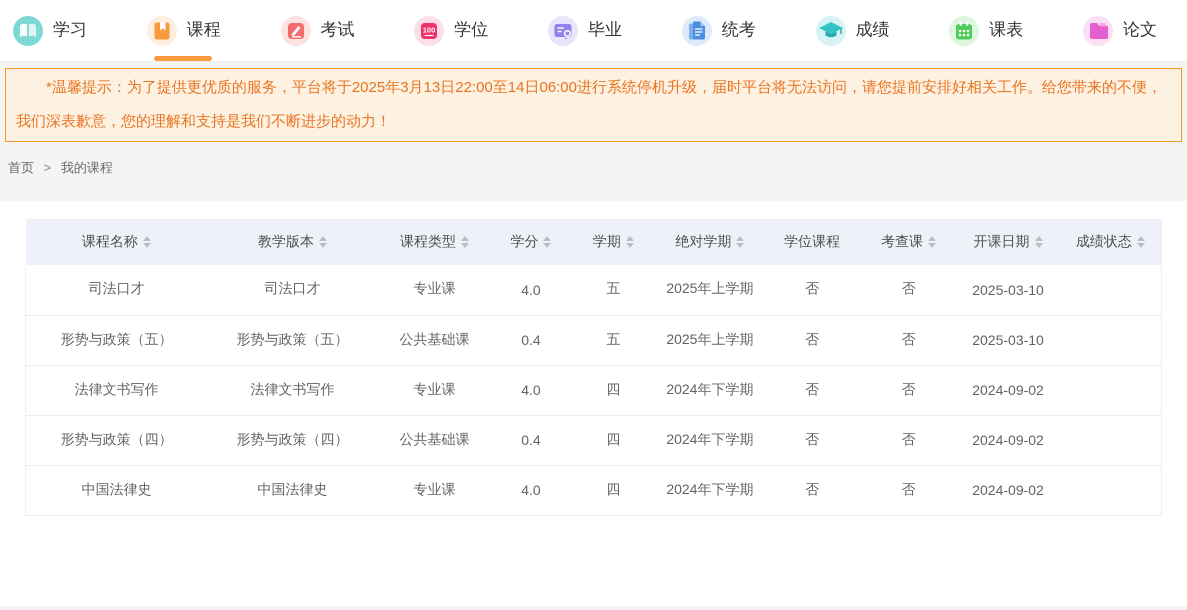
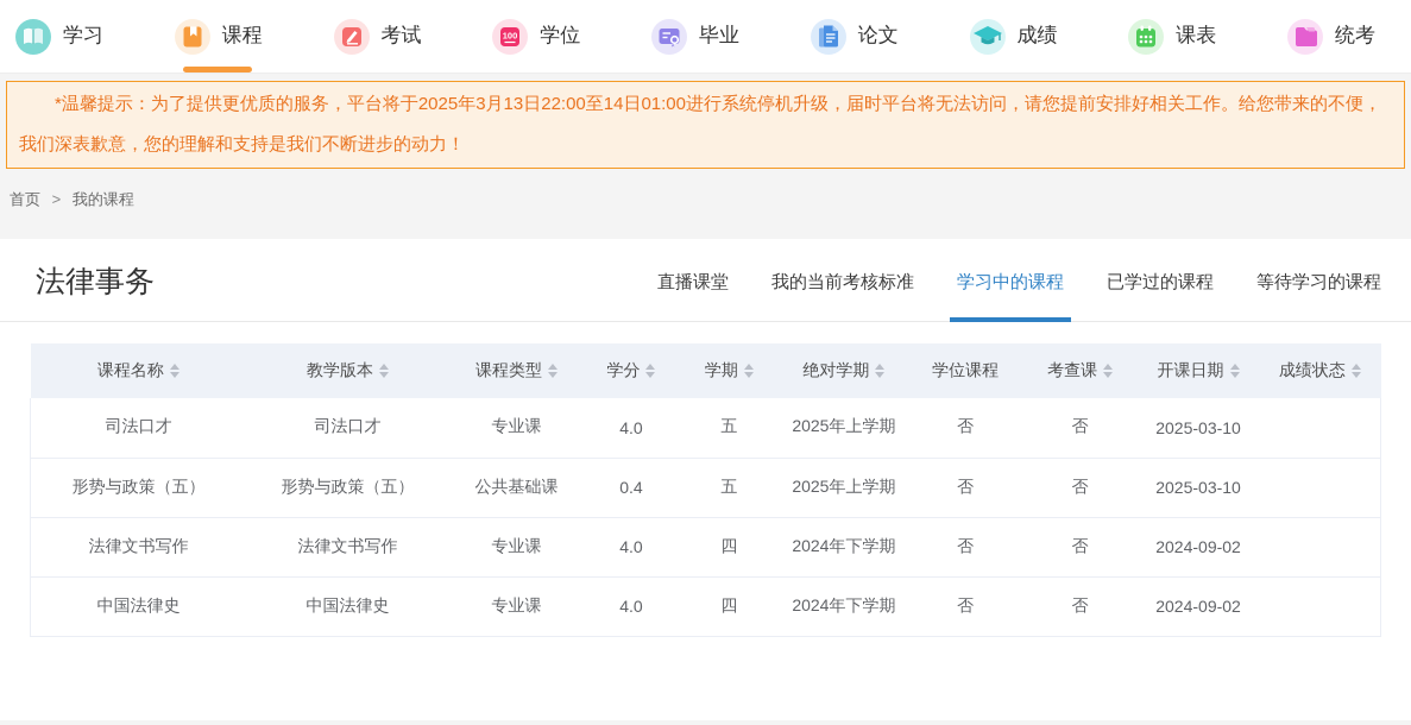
  学习
  课程
  考试
  100
  学位
  毕业
- 统考
+ 论文
  成绩
  课表
- 论文
+ 统考
- *温馨提示：为了提供更优质的服务，平台将于2025年3月13日22:00至14日06:00进行系统停机升级，届时平台将无法访问，请您提前安排好相关工作。给您带来的不便，我们深表歉意，您的理解和支持是我们不断进步的动力！
+ *温馨提示：为了提供更优质的服务，平台将于2025年3月13日22:00至14日01:00进行系统停机升级，届时平台将无法访问，请您提前安排好相关工作。给您带来的不便，我们深表歉意，您的理解和支持是我们不断进步的动力！
  首页 > 我的课程
+ 法律事务
+ 直播课堂
+ 我的当前考核标准
+ 学习中的课程
+ 已学过的课程
+ 等待学习的课程
  课程名称	教学版本	课程类型	学分	学期	绝对学期	学位课程	考查课	开课日期	成绩状态
  司法口才	司法口才	专业课	4.0	五	2025年上学期	否	否	2025-03-10
  形势与政策（五）	形势与政策（五）	公共基础课	0.4	五	2025年上学期	否	否	2025-03-10
  法律文书写作	法律文书写作	专业课	4.0	四	2024年下学期	否	否	2024-09-02
- 形势与政策（四）	形势与政策（四）	公共基础课	0.4	四	2024年下学期	否	否	2024-09-02
  中国法律史	中国法律史	专业课	4.0	四	2024年下学期	否	否	2024-09-02
